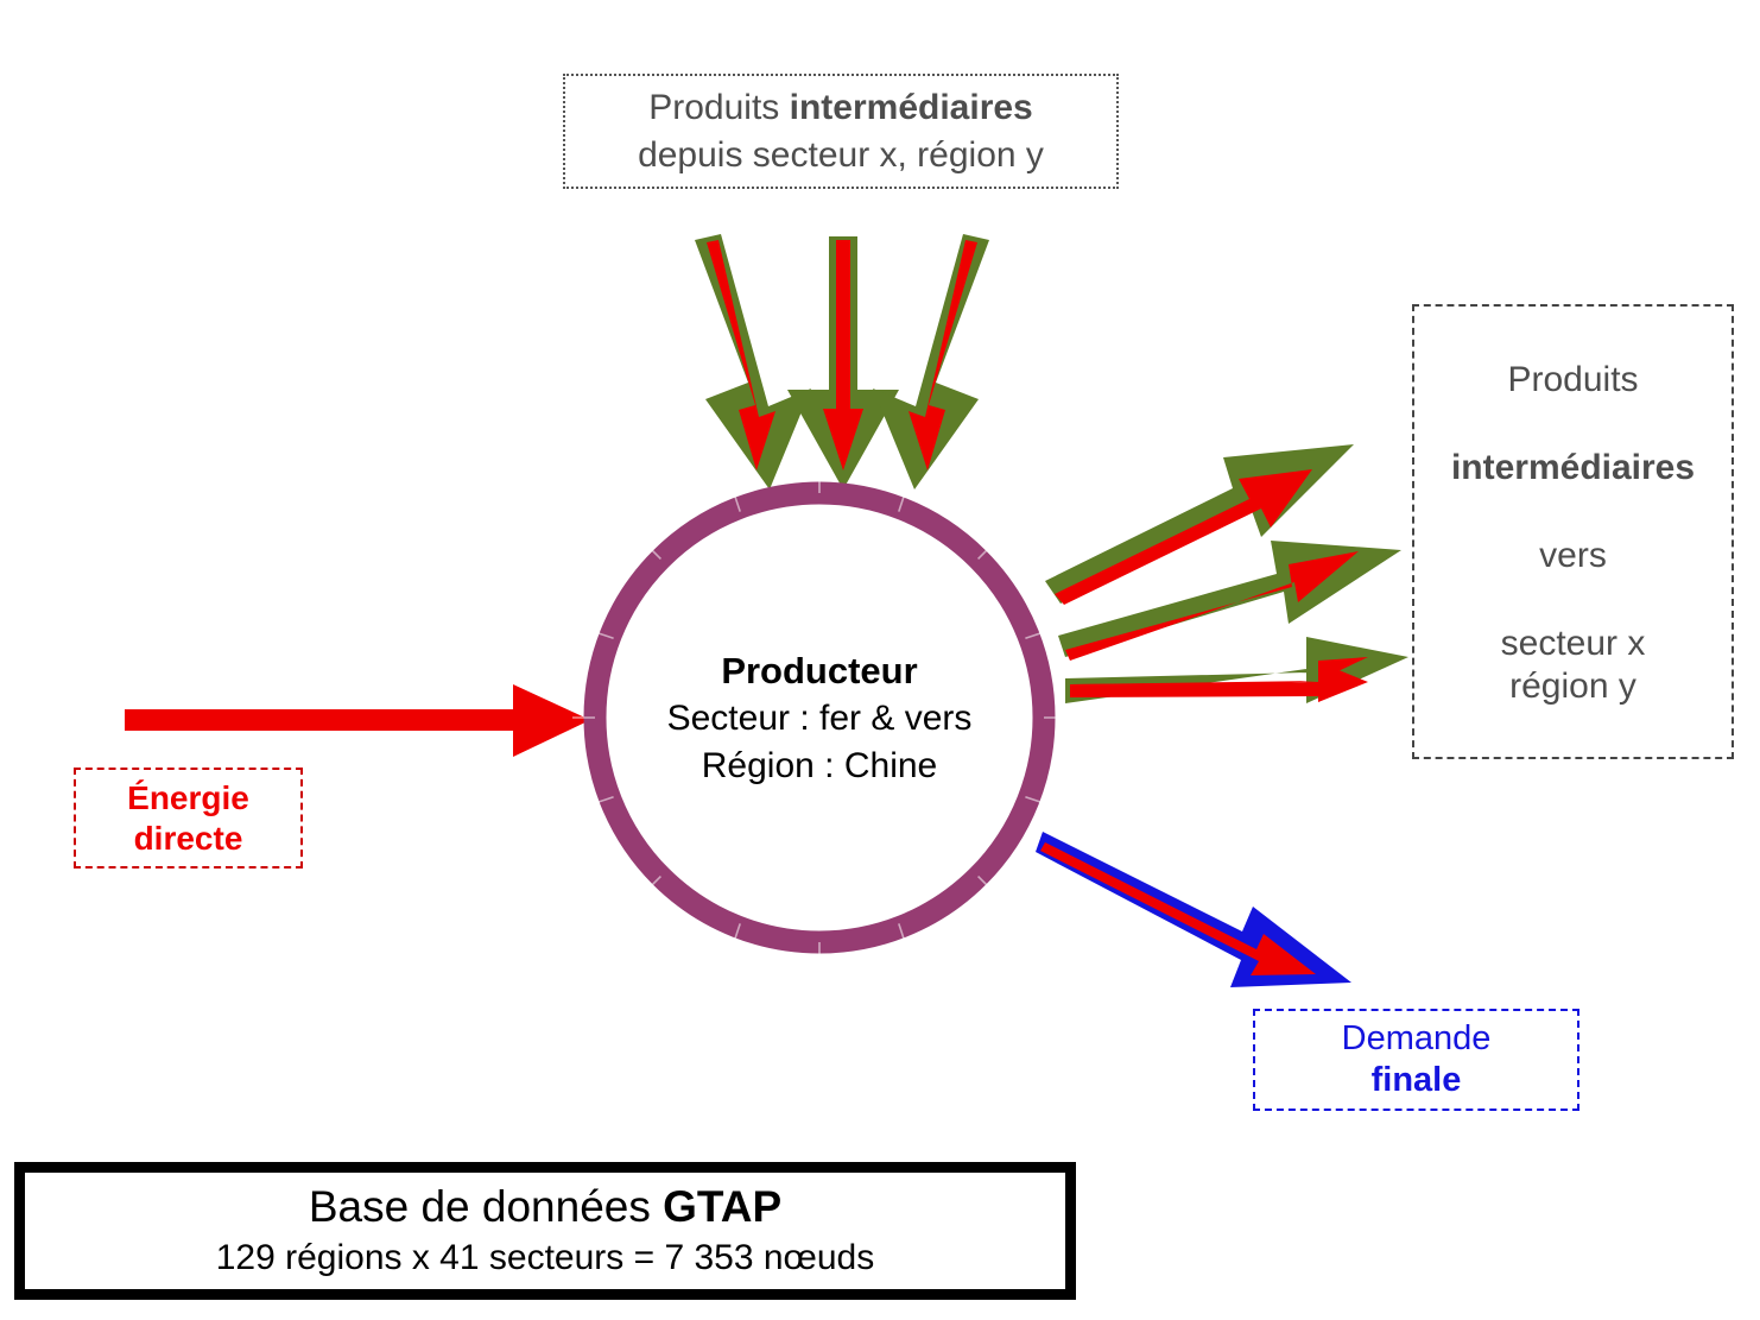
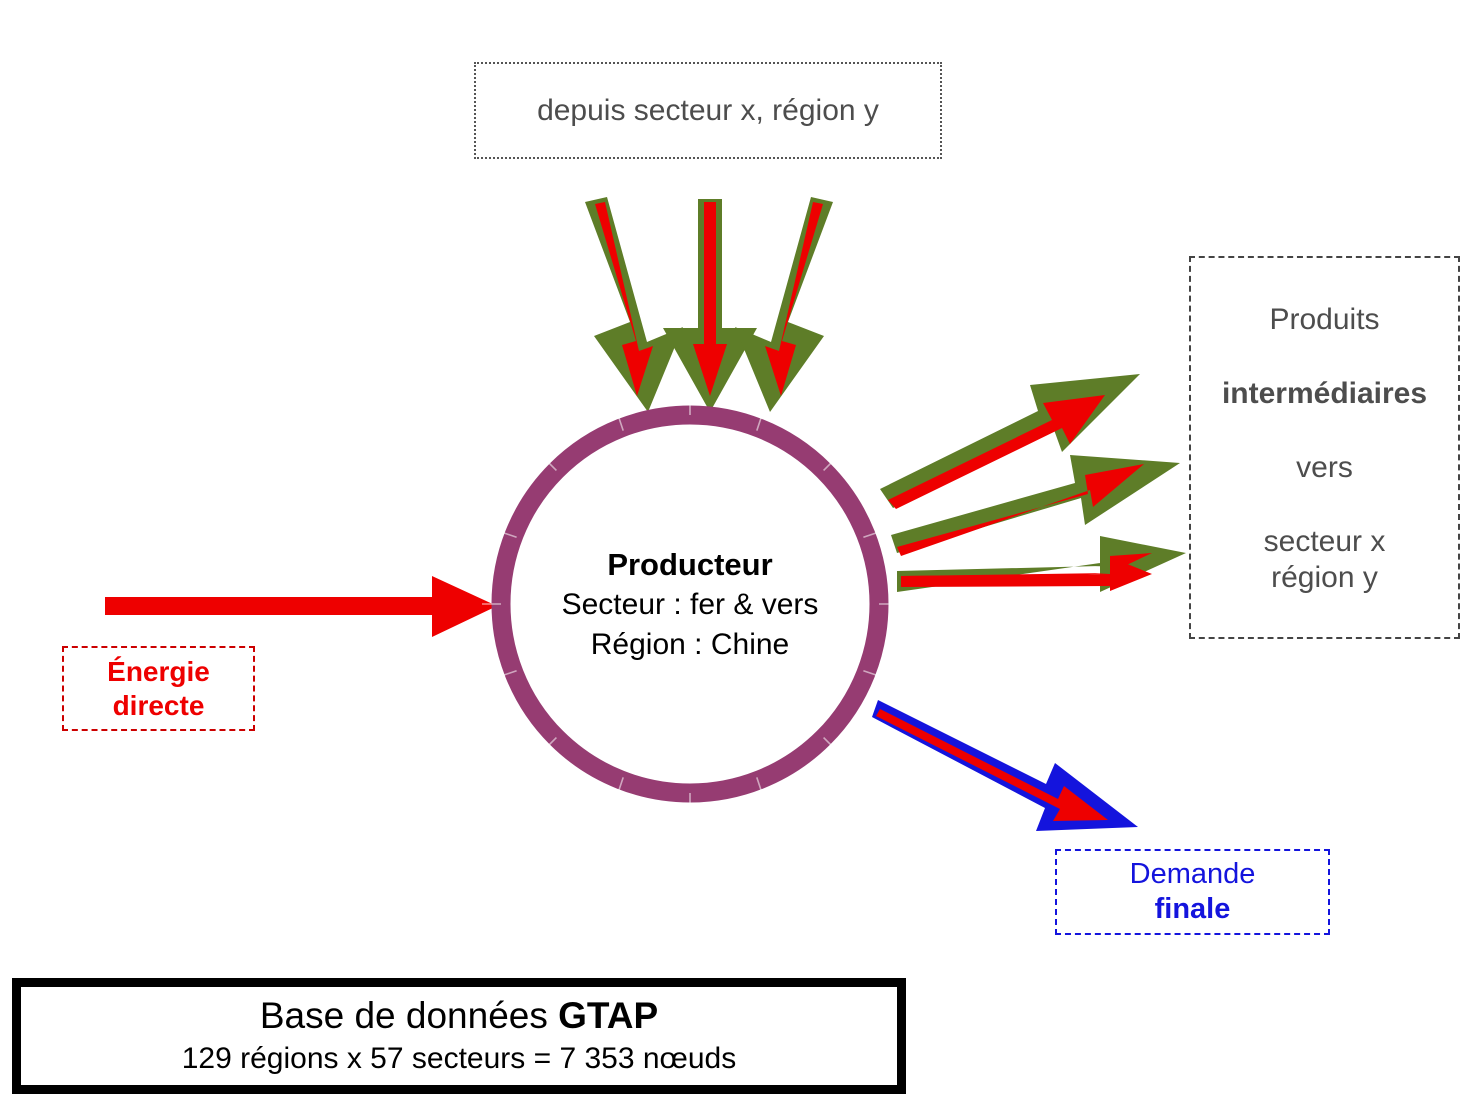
  Producteur
  Secteur : fer & vers
  Région : Chine
- Produits intermédiaires
  depuis secteur x, région y
  Produits
  intermédiaires
  vers
  secteur x
  région y
  Énergie
  directe
  Demande
  finale
  Base de données GTAP
- 129 régions x 41 secteurs = 7 353 nœuds
+ 129 régions x 57 secteurs = 7 353 nœuds
